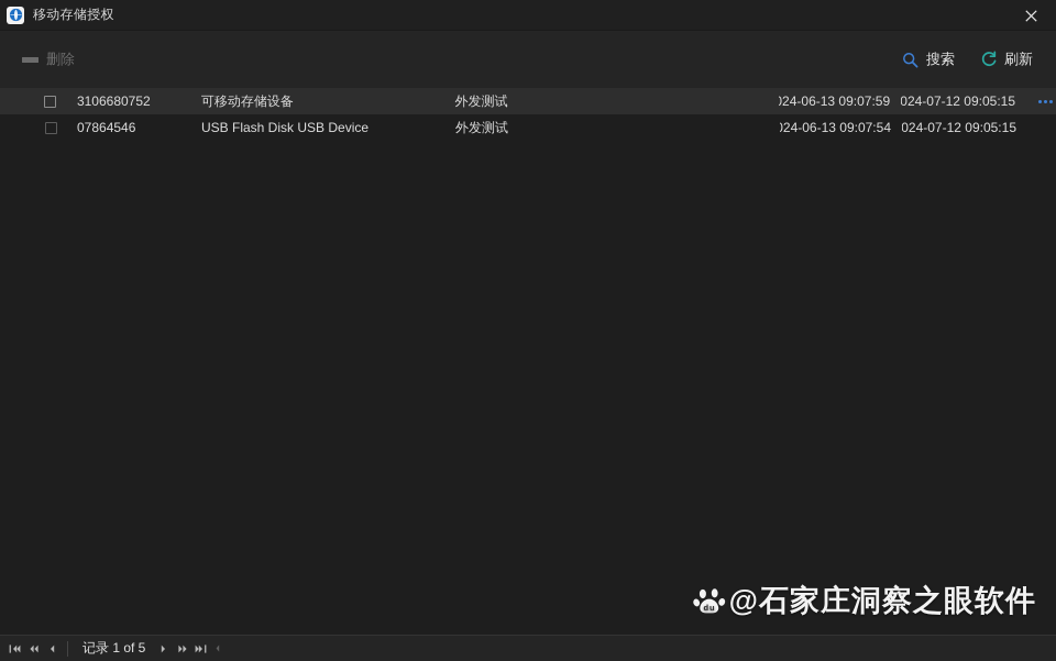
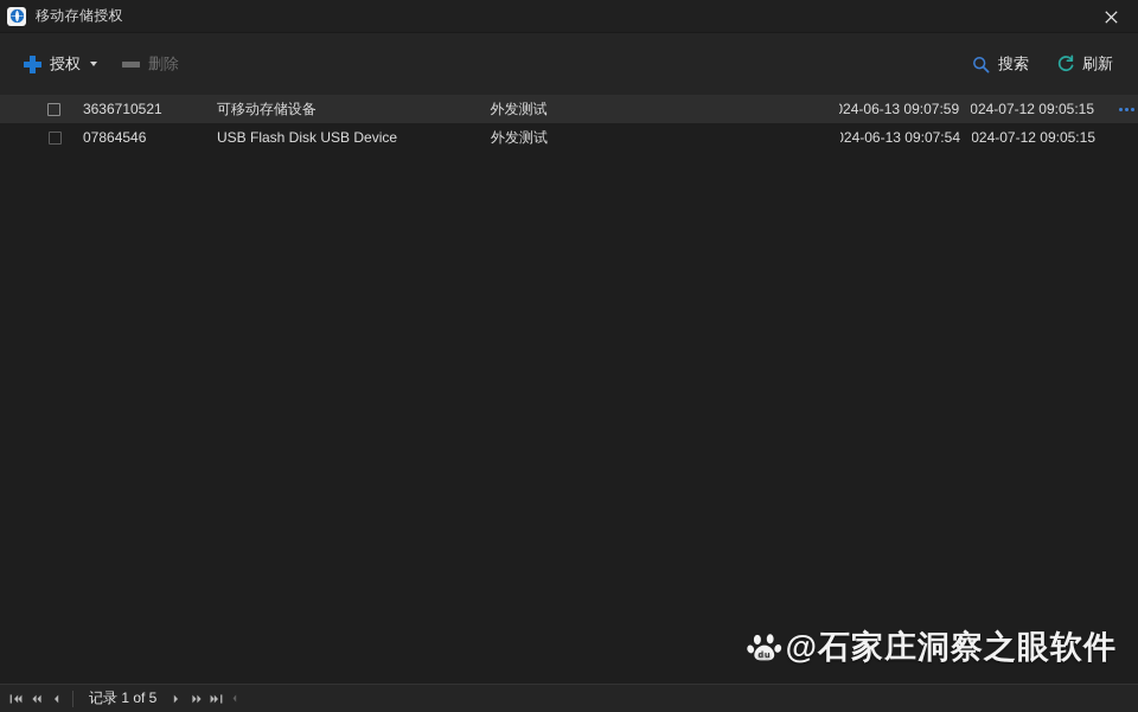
  移动存储授权
+ 授权
  删除
  搜索
  刷新
- 3106680752
+ 3636710521
  可移动存储设备
  外发测试
  024-06-13 09:07:59
  024-07-12 09:05:15
  07864546
  USB Flash Disk USB Device
  外发测试
  024-06-13 09:07:54
  024-07-12 09:05:15
  du
  @石家庄洞察之眼软件
  记录 1 of 5
